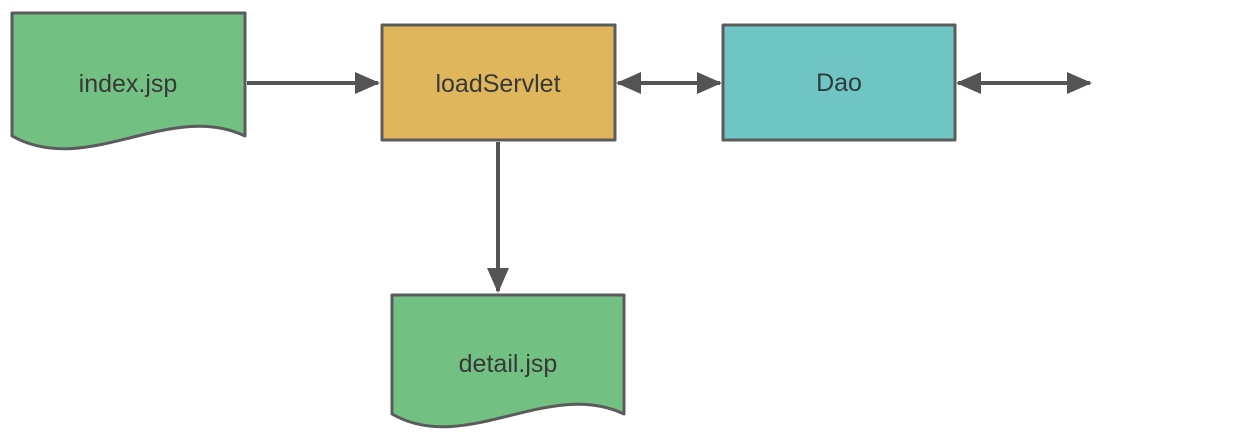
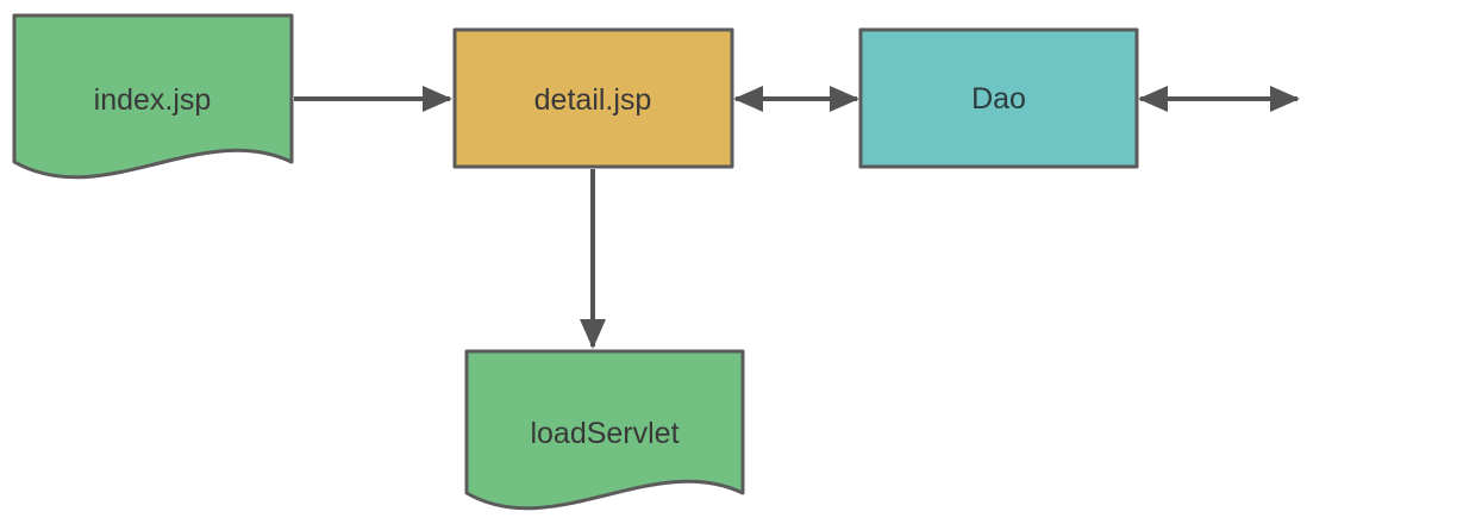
  index.jsp
- loadServlet
+ detail.jsp
  Dao
- detail.jsp
+ loadServlet
